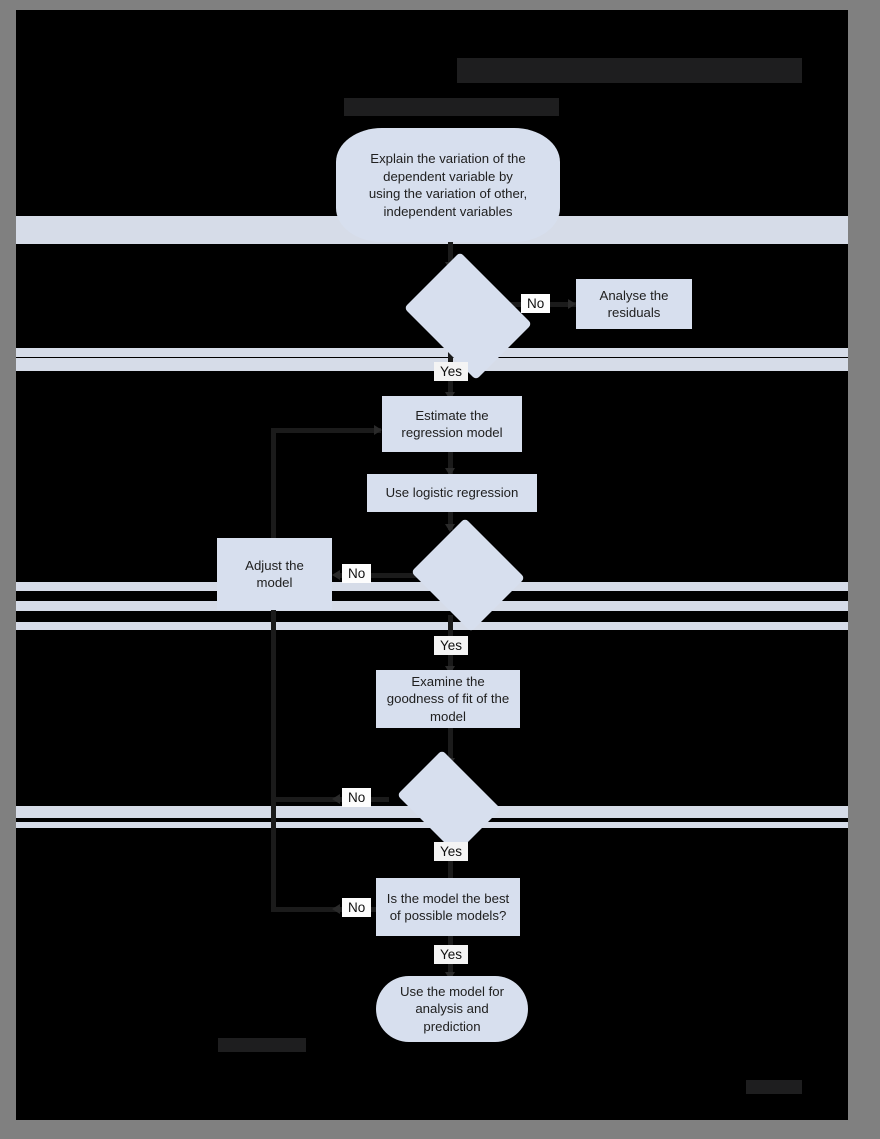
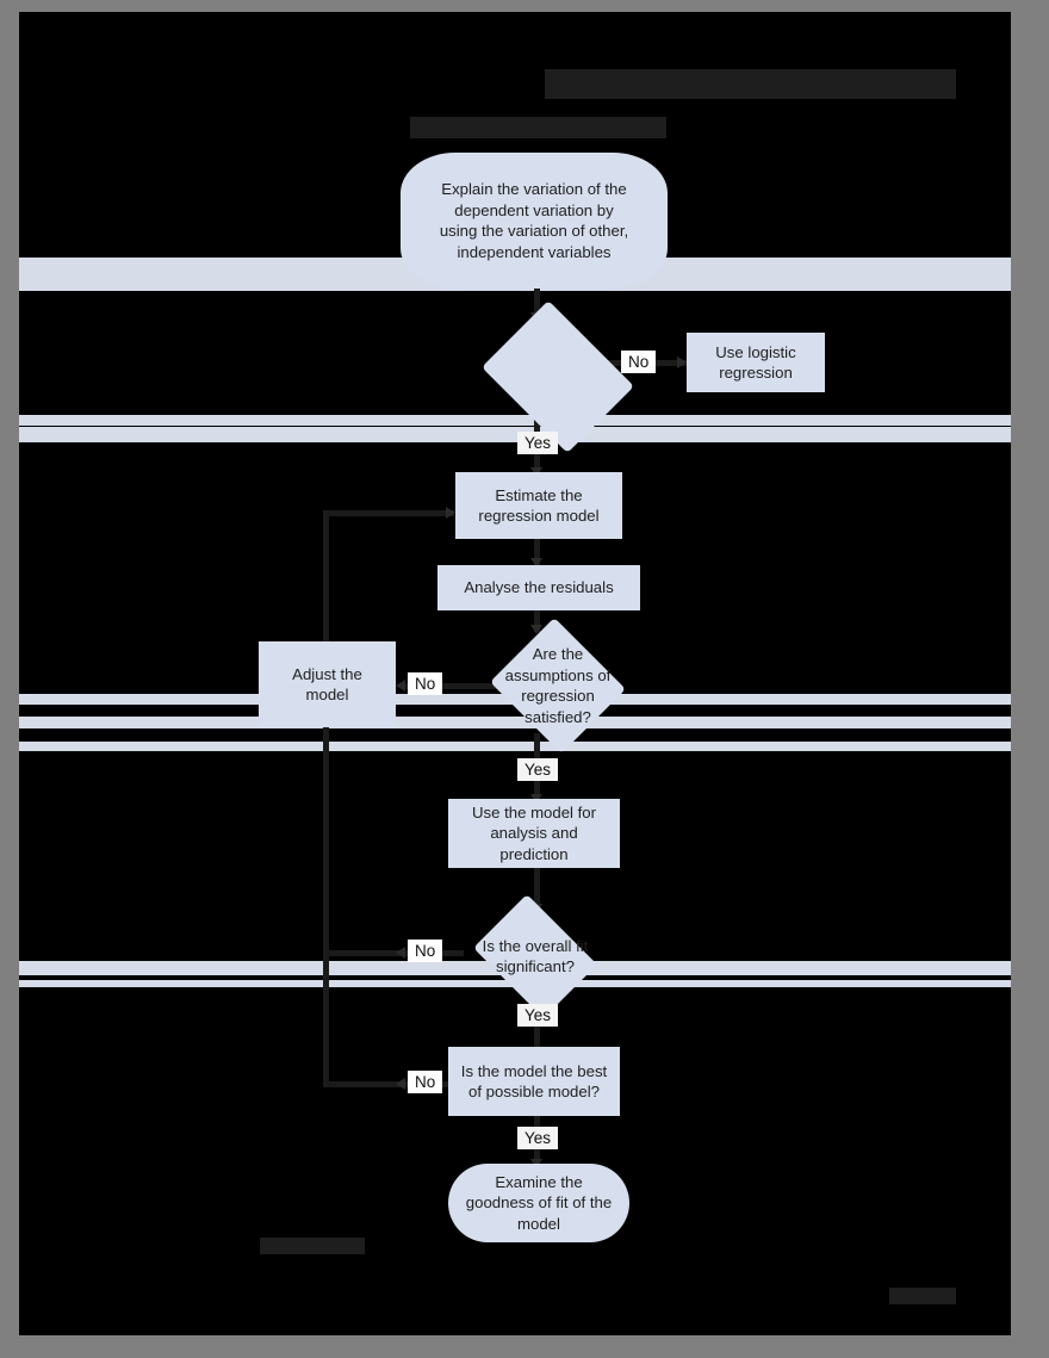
- Explain the variation of the dependent variable by using the variation of other, independent variables
+ Explain the variation of the dependent variation by using the variation of other, independent variables
- Analyse the residuals
+ Use logistic regression
  Estimate the regression model
- Use logistic regression
+ Analyse the residuals
+ Are the assumptions of regression satisfied?
  Adjust the model
- Examine the goodness of fit of the model
+ Use the model for analysis and prediction
+ Is the overall fit significant?
- Is the model the best of possible models?
+ Is the model the best of possible model?
- Use the model for analysis and prediction
+ Examine the goodness of fit of the model
  No
  Yes
  No
  Yes
  No
  Yes
  No
  Yes
